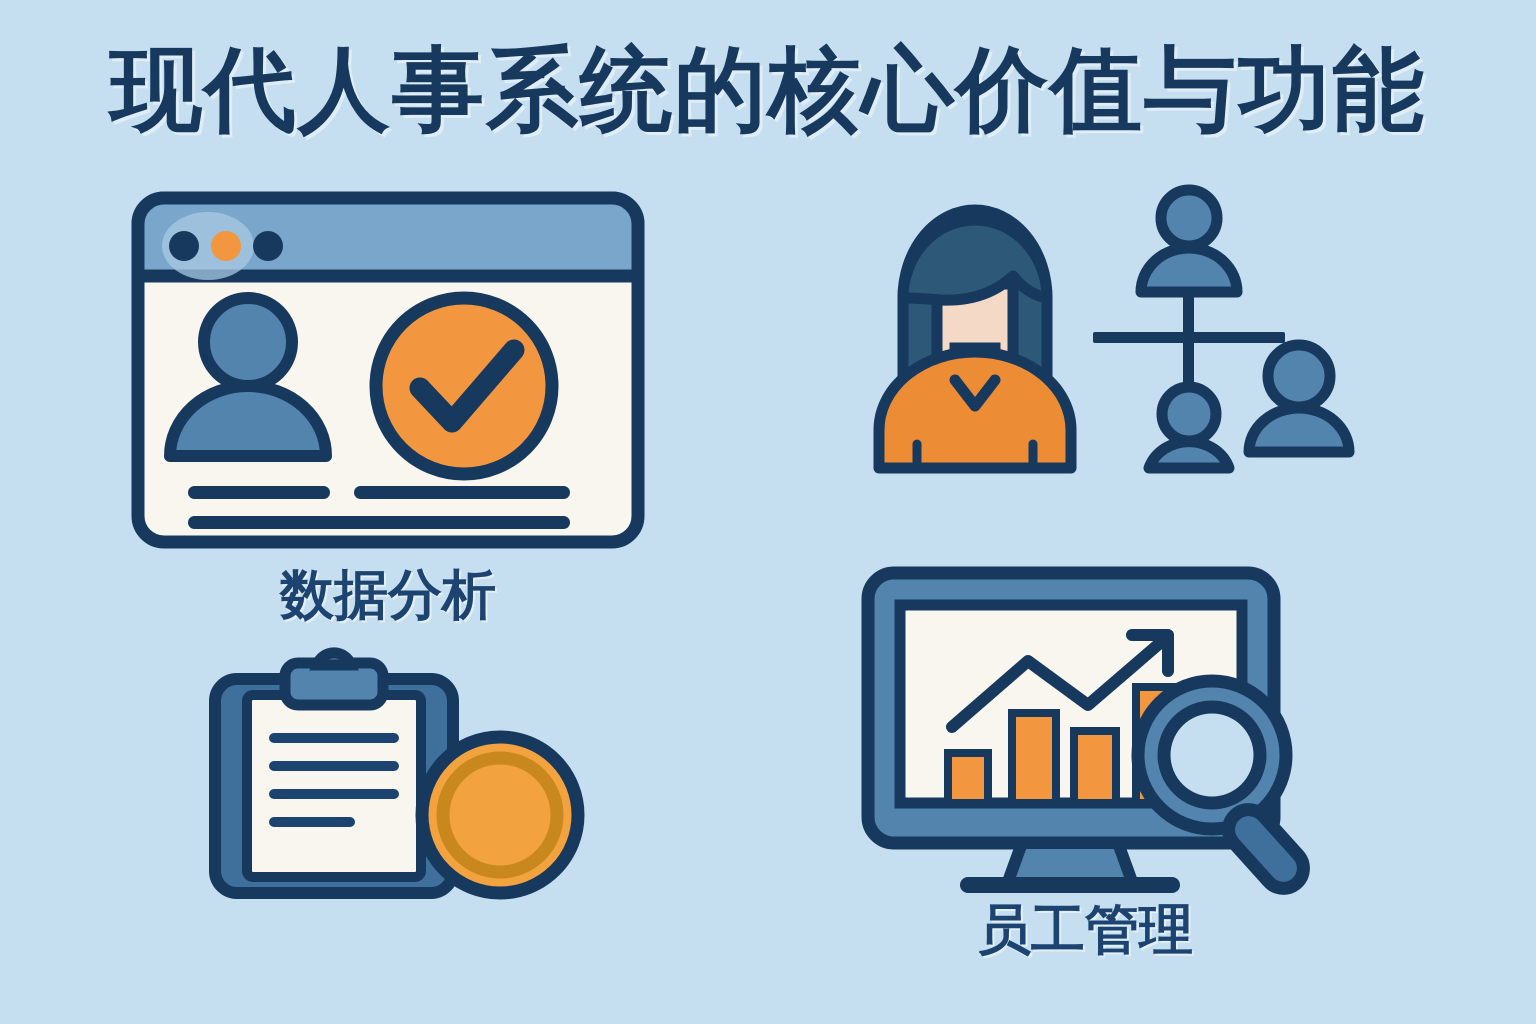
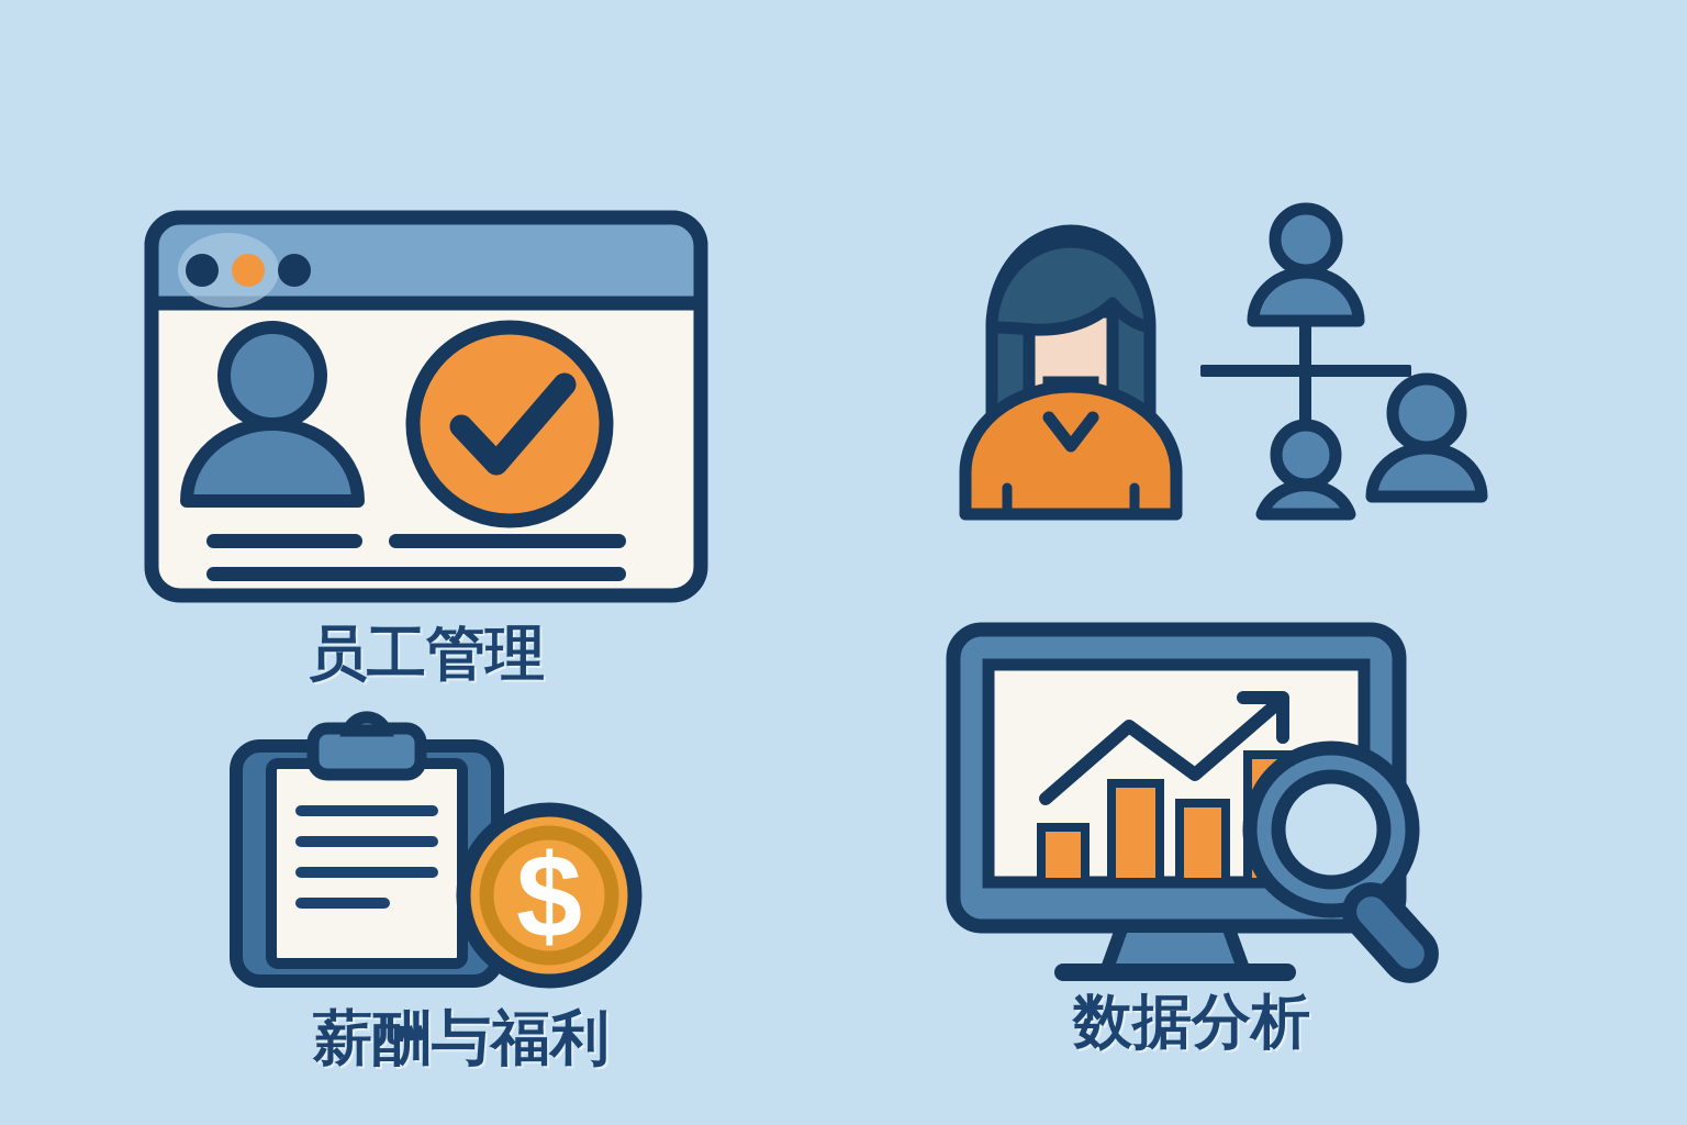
- 现代人事系统的核心价值与功能
- 数据分析
+ 员工管理
+ $
+ 薪酬与福利
- 员工管理
+ 数据分析
